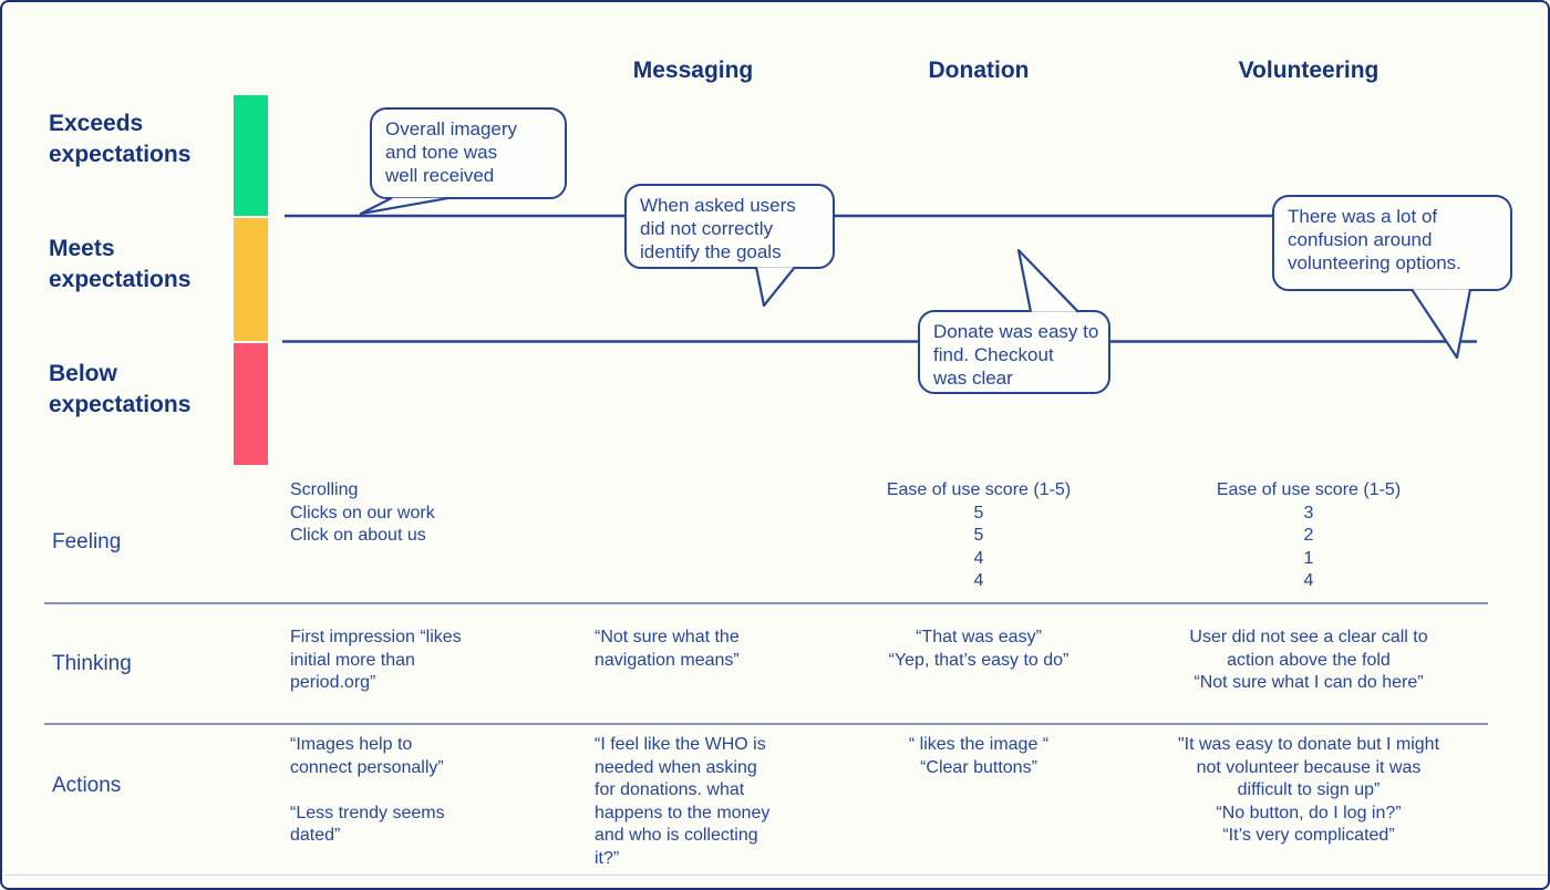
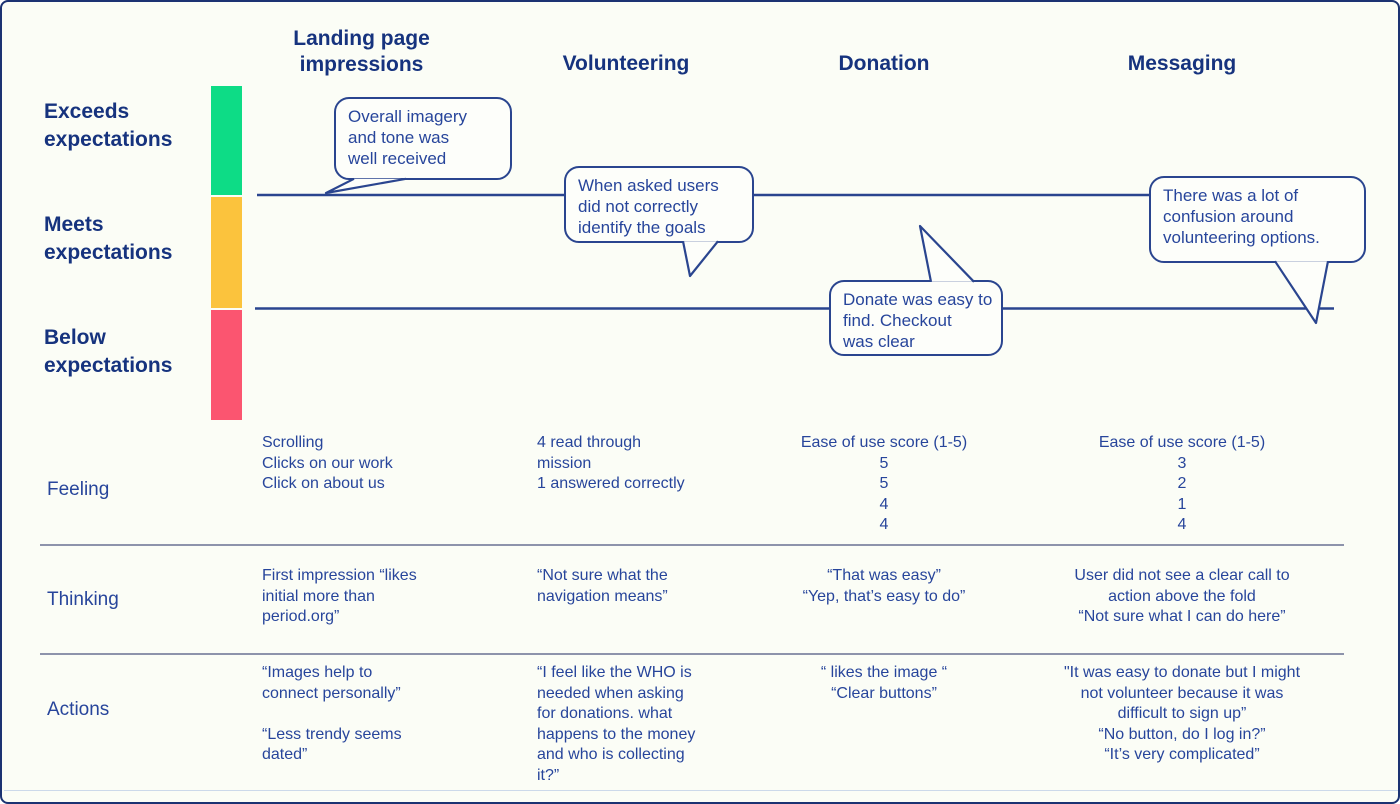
+ Landing page
+ impressions
- Messaging
+ Volunteering
  Donation
- Volunteering
+ Messaging
  Exceeds
  expectations
  Meets
  expectations
  Below
  expectations
  Overall imagery
  and tone was
  well received
  When asked users
  did not correctly
  identify the goals
  Donate was easy to
  find. Checkout
  was clear
  There was a lot of
  confusion around
  volunteering options.
  Feeling
  Thinking
  Actions
  Scrolling
  Clicks on our work
  Click on about us
+ 4 read through
+ mission
+ 1 answered correctly
  Ease of use score (1-5)
  5
  5
  4
  4
  Ease of use score (1-5)
  3
  2
  1
  4
  First impression “likes
  initial more than
  period.org”
  “Not sure what the
  navigation means”
  “That was easy”
  “Yep, that’s easy to do”
  User did not see a clear call to
  action above the fold
  “Not sure what I can do here”
  “Images help to
  connect personally”
  “Less trendy seems
  dated”
  “I feel like the WHO is
  needed when asking
  for donations. what
  happens to the money
  and who is collecting
  it?”
  “ likes the image “
  “Clear buttons”
  "It was easy to donate but I might
  not volunteer because it was
  difficult to sign up”
  “No button, do I log in?”
  “It’s very complicated”
